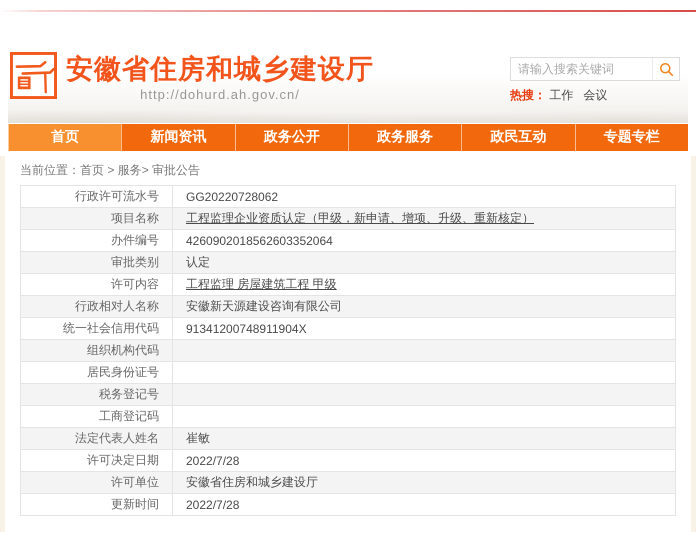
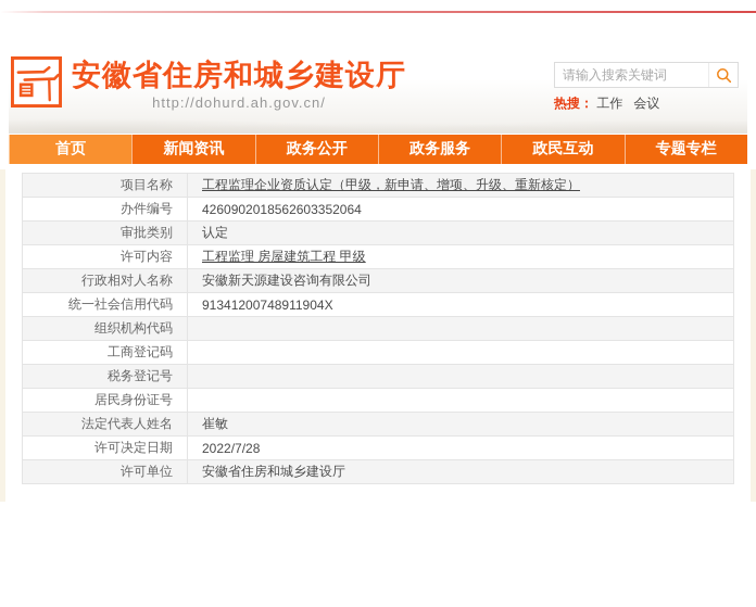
  安徽省住房和城乡建设厅
  http://dohurd.ah.gov.cn/
  请输入搜索关键词
  热搜： 工作 会议
  首页
  新闻资讯
  政务公开
  政务服务
  政民互动
  专题专栏
- 当前位置：首页 > 服务> 审批公告
- 行政许可流水号	GG20220728062
  项目名称	工程监理企业资质认定（甲级，新申请、增项、升级、重新核定）
  办件编号	4260902018562603352064
  审批类别	认定
  许可内容	工程监理 房屋建筑工程 甲级
  行政相对人名称	安徽新天源建设咨询有限公司
  统一社会信用代码	91341200748911904X
  组织机构代码
- 居民身份证号
+ 工商登记码
  税务登记号
- 工商登记码
+ 居民身份证号
  法定代表人姓名	崔敏
  许可决定日期	2022/7/28
  许可单位	安徽省住房和城乡建设厅
- 更新时间	2022/7/28
